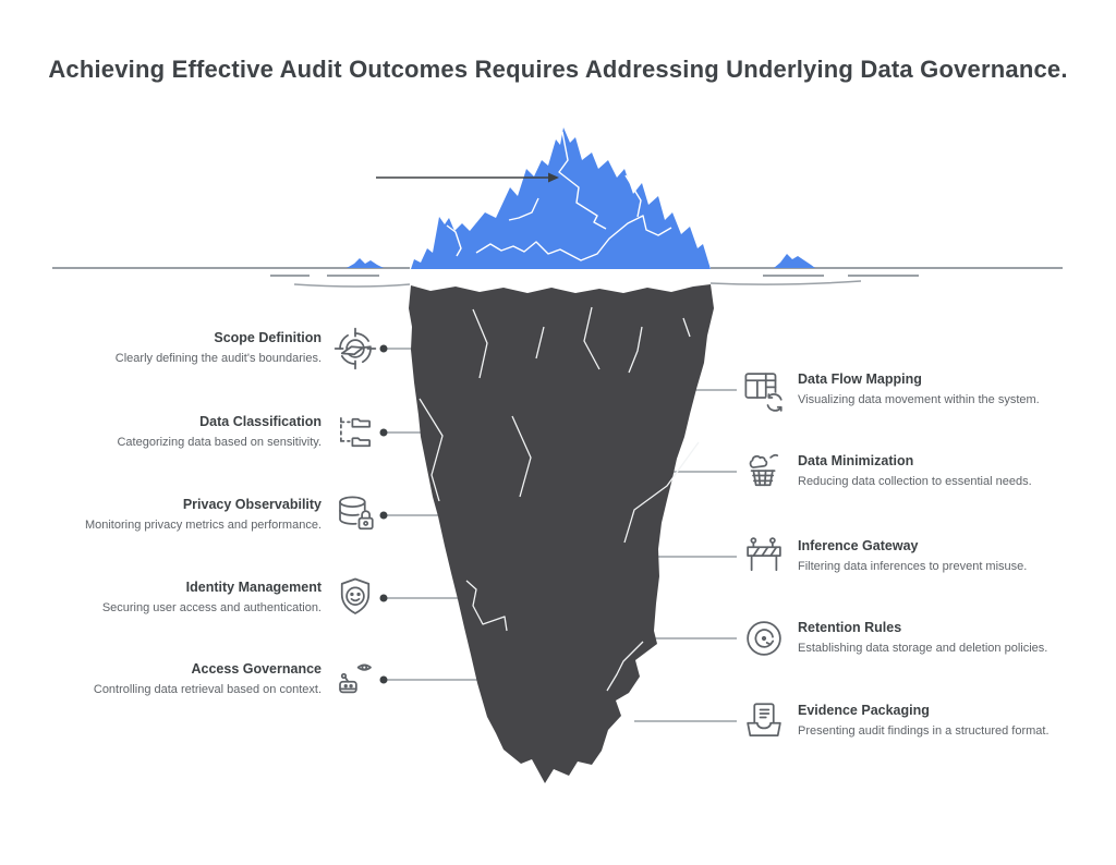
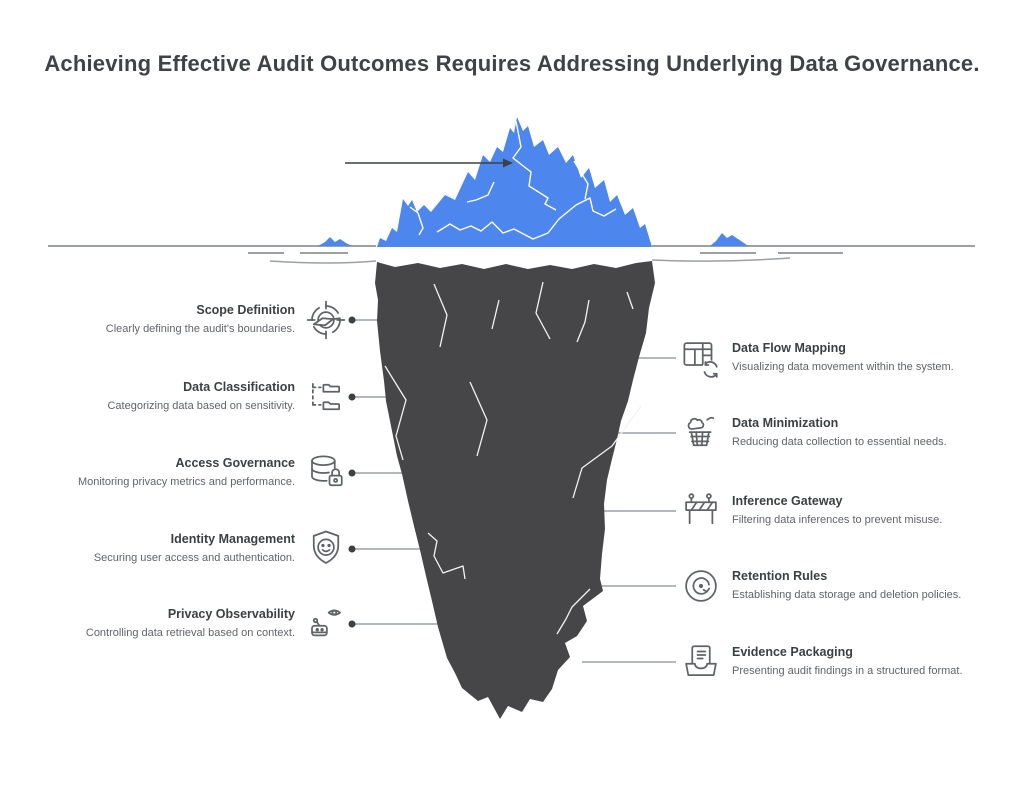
  Achieving Effective Audit Outcomes Requires Addressing Underlying Data Governance.
  Scope Definition
  Clearly defining the audit's boundaries.
  Data Classification
  Categorizing data based on sensitivity.
- Privacy Observability
+ Access Governance
  Monitoring privacy metrics and performance.
  Identity Management
  Securing user access and authentication.
- Access Governance
+ Privacy Observability
  Controlling data retrieval based on context.
  Data Flow Mapping
  Visualizing data movement within the system.
  Data Minimization
  Reducing data collection to essential needs.
  Inference Gateway
  Filtering data inferences to prevent misuse.
  Retention Rules
  Establishing data storage and deletion policies.
  Evidence Packaging
  Presenting audit findings in a structured format.
